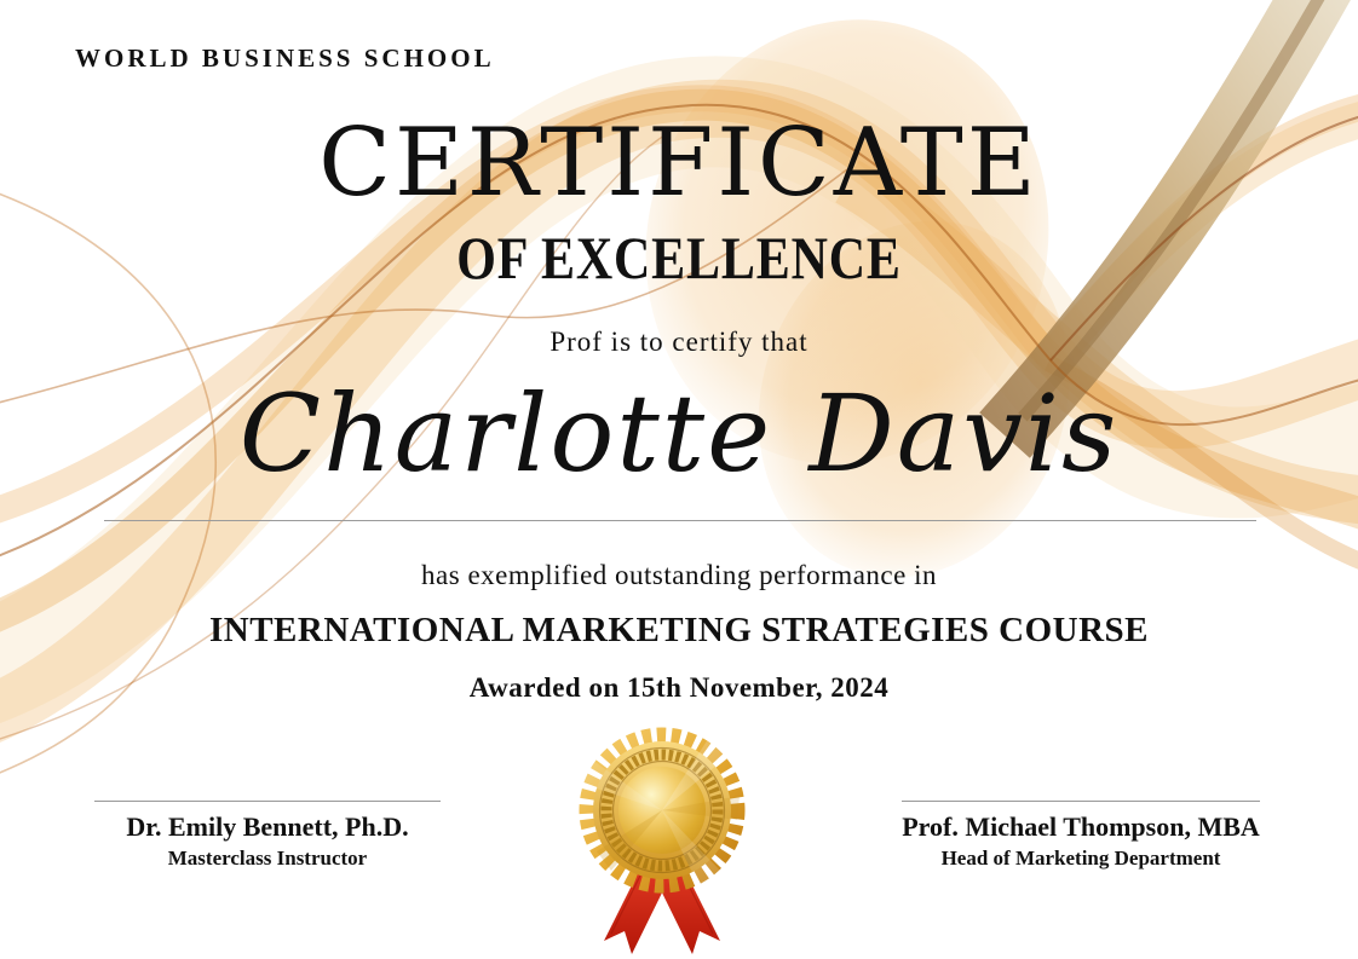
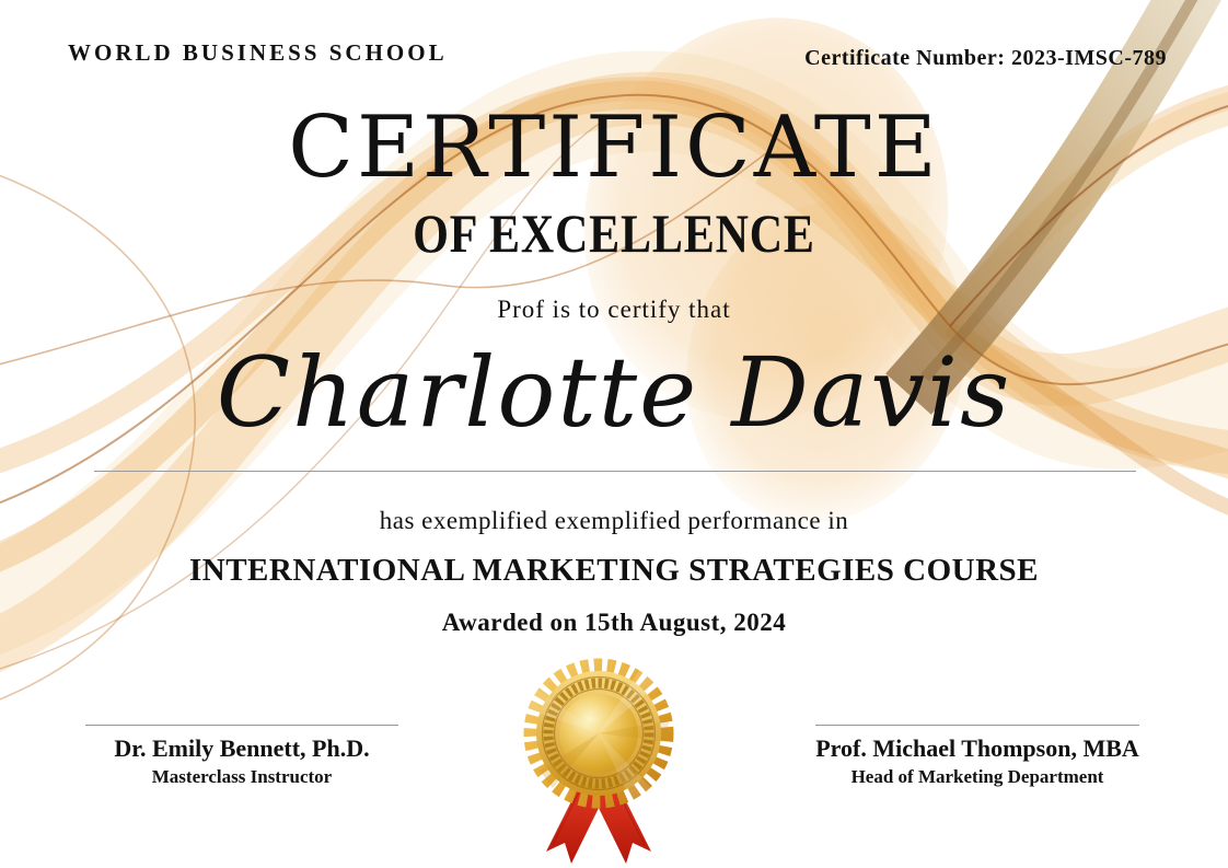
  WORLD BUSINESS SCHOOL
+ Certificate Number: 2023-IMSC-789
  CERTIFICATE
  OF EXCELLENCE
  Prof is to certify that
  Charlotte Davis
- has exemplified outstanding performance in
+ has exemplified exemplified performance in
  INTERNATIONAL MARKETING STRATEGIES COURSE
- Awarded on 15th November, 2024
+ Awarded on 15th August, 2024
  Dr. Emily Bennett, Ph.D.
  Masterclass Instructor
  Prof. Michael Thompson, MBA
  Head of Marketing Department
